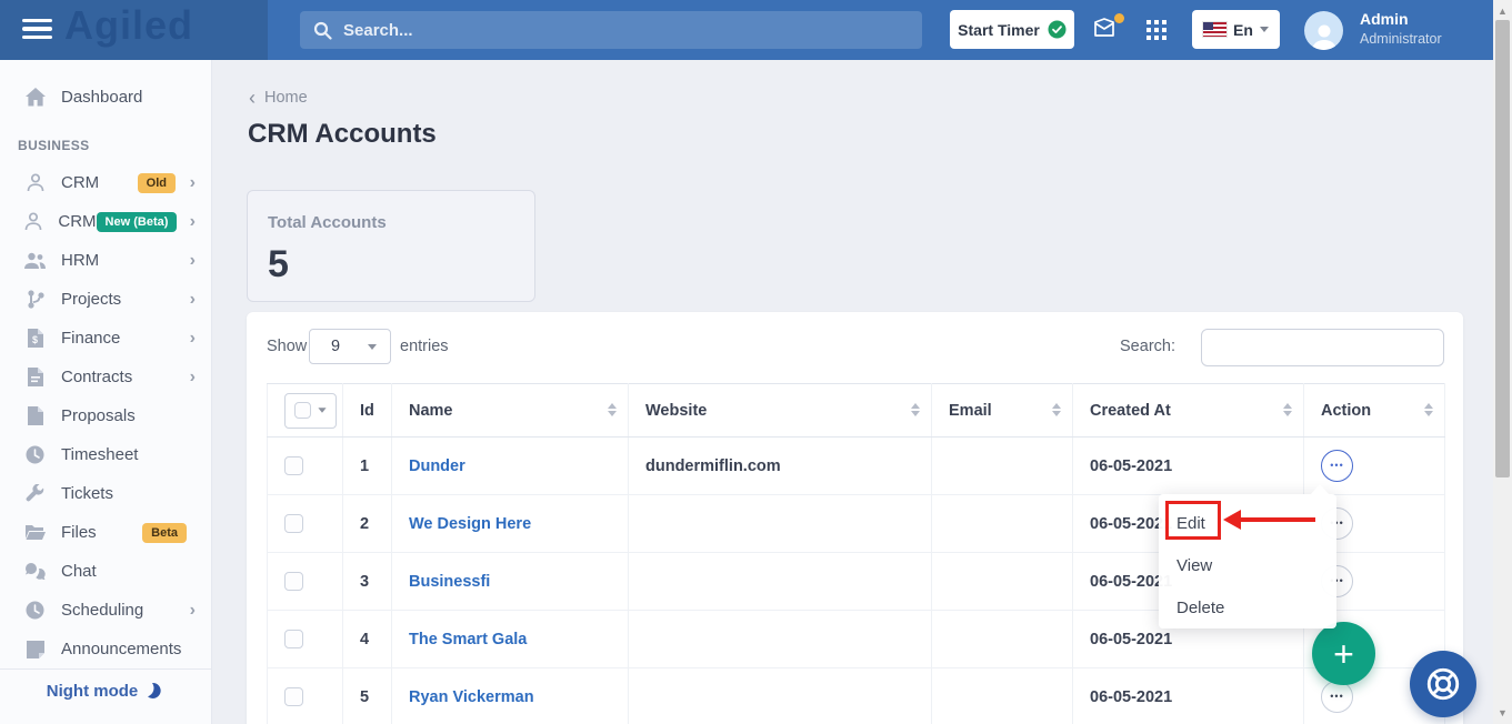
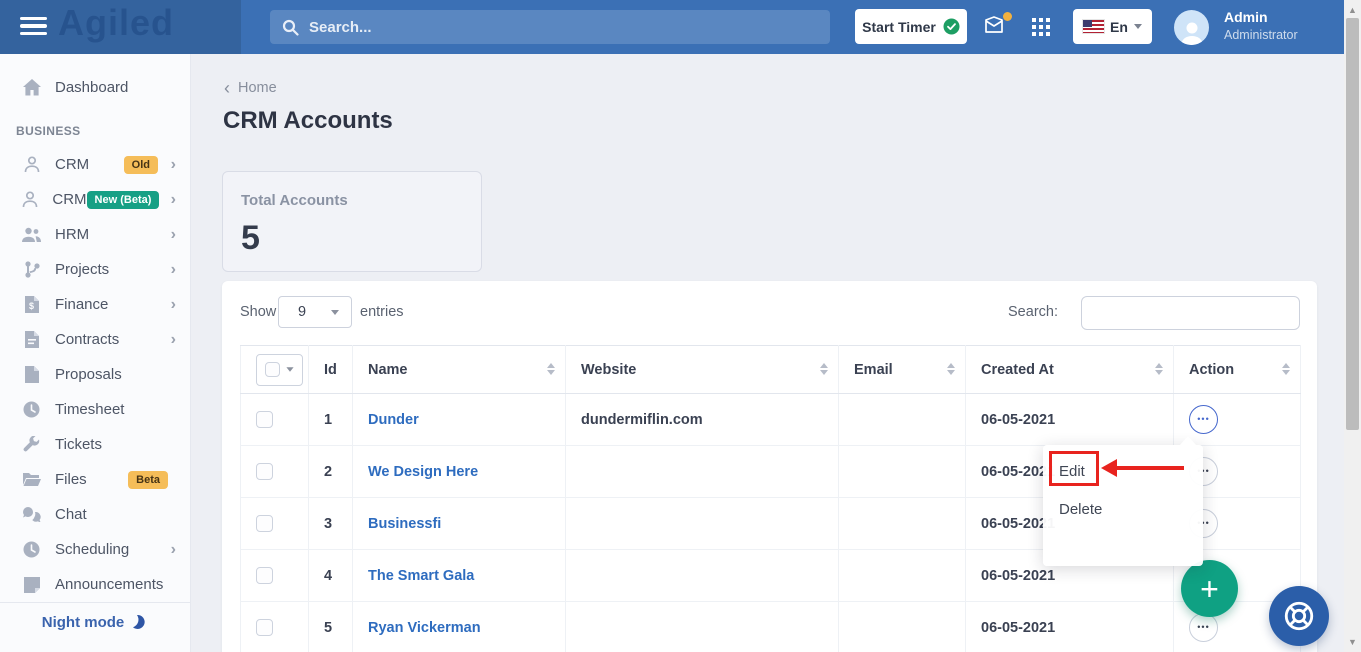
  Search...
  Start Timer
  En
  Admin
  Administrator
  ▲
  ▼
  Dashboard
  BUSINESS
  CRM
  Old
  ›
  CRM
  New (Beta)
  ›
  HRM
  ›
  Projects
  ›
  $
  Finance
  ›
  Contracts
  ›
  Proposals
  Timesheet
  Tickets
  Files
  Beta
  Chat
  Scheduling
  ›
  Announcements
  Night mode
  ‹
  Home
  CRM Accounts
  Total Accounts
  5
  Show
  9
  entries
  Search:
  	Id	Name	Website	Email	Created At	Action
  	1	Dunder	dundermiflin.com		06-05-2021	•••
  	2	We Design Here			06-05-20	••
  	3	Businessfi			06-05-20	••
  	4	The Smart Gala			06-05-2021
  	5	Ryan Vickerman			06-05-2021	•••
  +
  Edit
- View
  Delete
